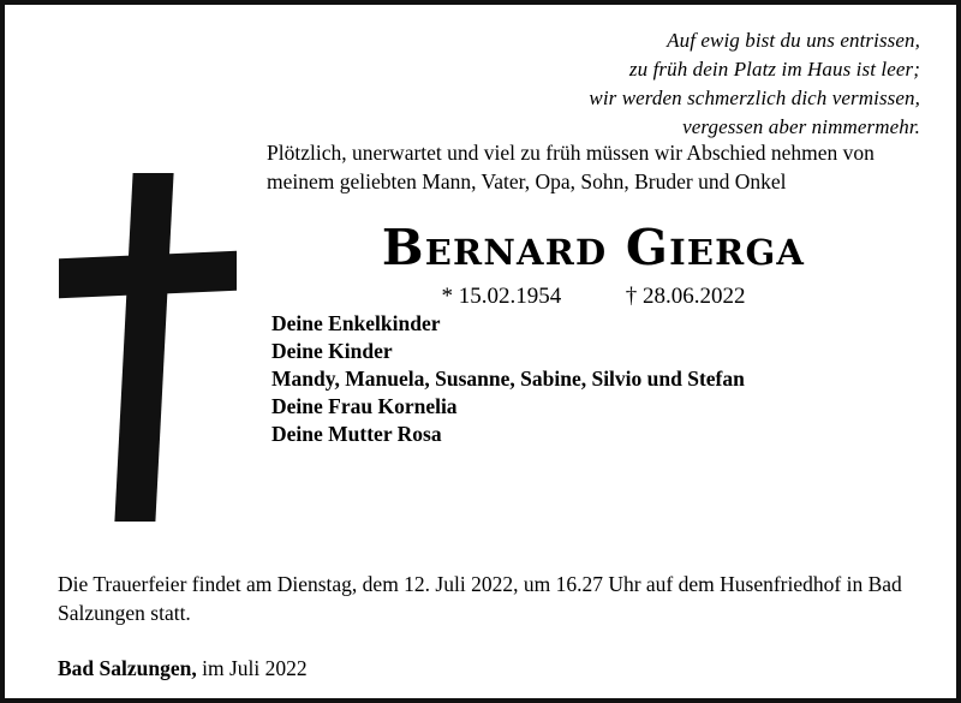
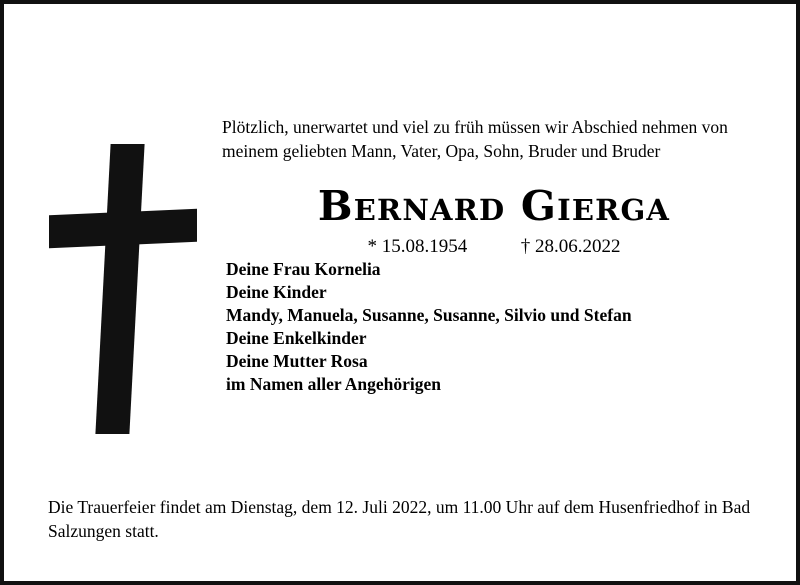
- Auf ewig bist du uns entrissen,
- zu früh dein Platz im Haus ist leer;
- wir werden schmerzlich dich vermissen,
- vergessen aber nimmermehr.
- Plötzlich, unerwartet und viel zu früh müssen wir Abschied nehmen von meinem geliebten Mann, Vater, Opa, Sohn, Bruder und Onkel
+ Plötzlich, unerwartet und viel zu früh müssen wir Abschied nehmen von meinem geliebten Mann, Vater, Opa, Sohn, Bruder und Bruder
  Bernard Gierga
- * 15.02.1954 † 28.06.2022
+ * 15.08.1954 † 28.06.2022
- Deine Enkelkinder
+ Deine Frau Kornelia
  Deine Kinder
- Mandy, Manuela, Susanne, Sabine, Silvio und Stefan
+ Mandy, Manuela, Susanne, Susanne, Silvio und Stefan
- Deine Frau Kornelia
+ Deine Enkelkinder
  Deine Mutter Rosa
+ im Namen aller Angehörigen
- Die Trauerfeier findet am Dienstag, dem 12. Juli 2022, um 16.27 Uhr auf dem Husenfriedhof in Bad Salzungen statt.
+ Die Trauerfeier findet am Dienstag, dem 12. Juli 2022, um 11.00 Uhr auf dem Husenfriedhof in Bad Salzungen statt.
- Bad Salzungen, im Juli 2022
